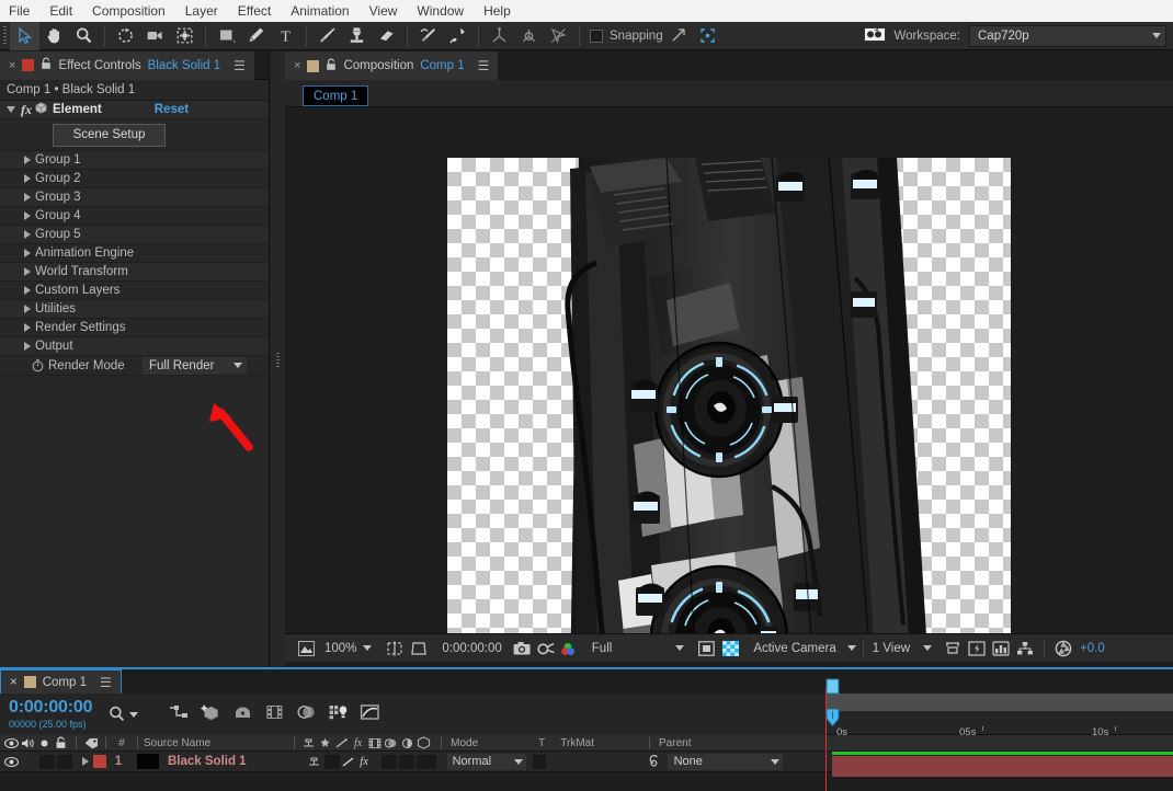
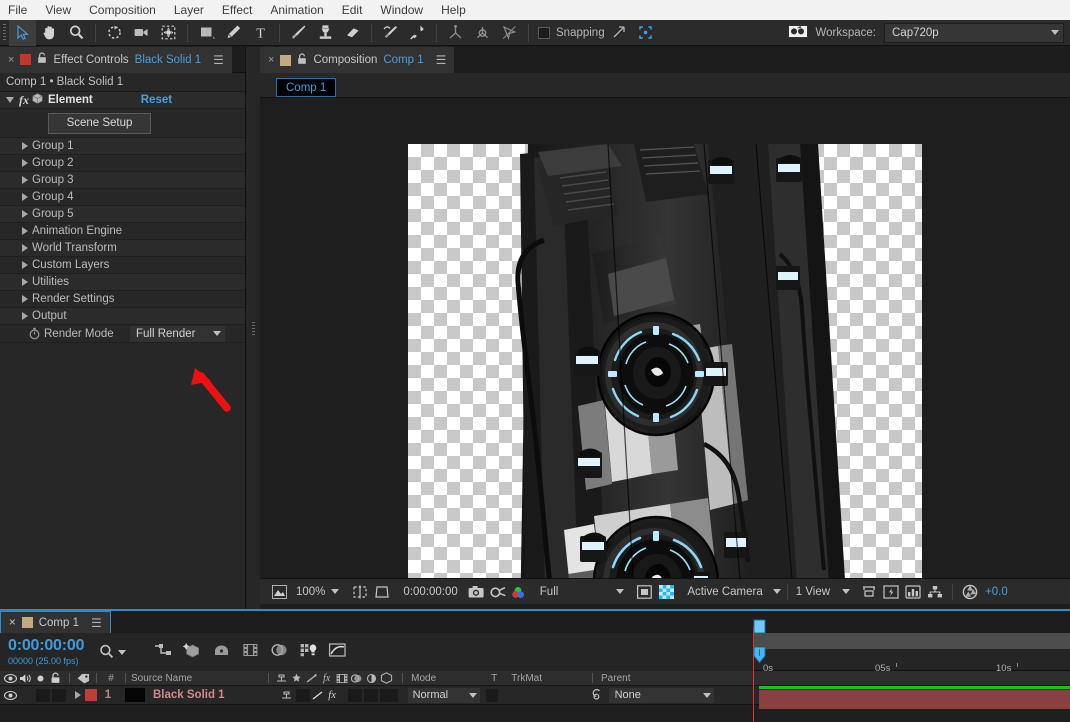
  File
- Edit
+ View
  Composition
  Layer
  Effect
  Animation
- View
+ Edit
  Window
  Help
  T
  Snapping
  Workspace:
  Cap720p
  ×
  Effect Controls
  Black Solid 1
  ☰
  Comp 1 • Black Solid 1
  fx
  Element
  Reset
  Scene Setup
  Group 1
  Group 2
  Group 3
  Group 4
  Group 5
  Animation Engine
  World Transform
  Custom Layers
  Utilities
  Render Settings
  Output
  Render Mode
  Full Render
  ×
  Composition
  Comp 1
  ☰
  Comp 1
  100%
  0:00:00:00
  Full
  Active Camera
  1 View
  +0.0
  ×
  Comp 1
  ☰
  0:00:00:00
  00000 (25.00 fps)
  0s
  05s
  10s
  #
  Source Name
  fx
  Mode
  T
  TrkMat
  Parent
  1
  Black Solid 1
  fx
  Normal
  None
